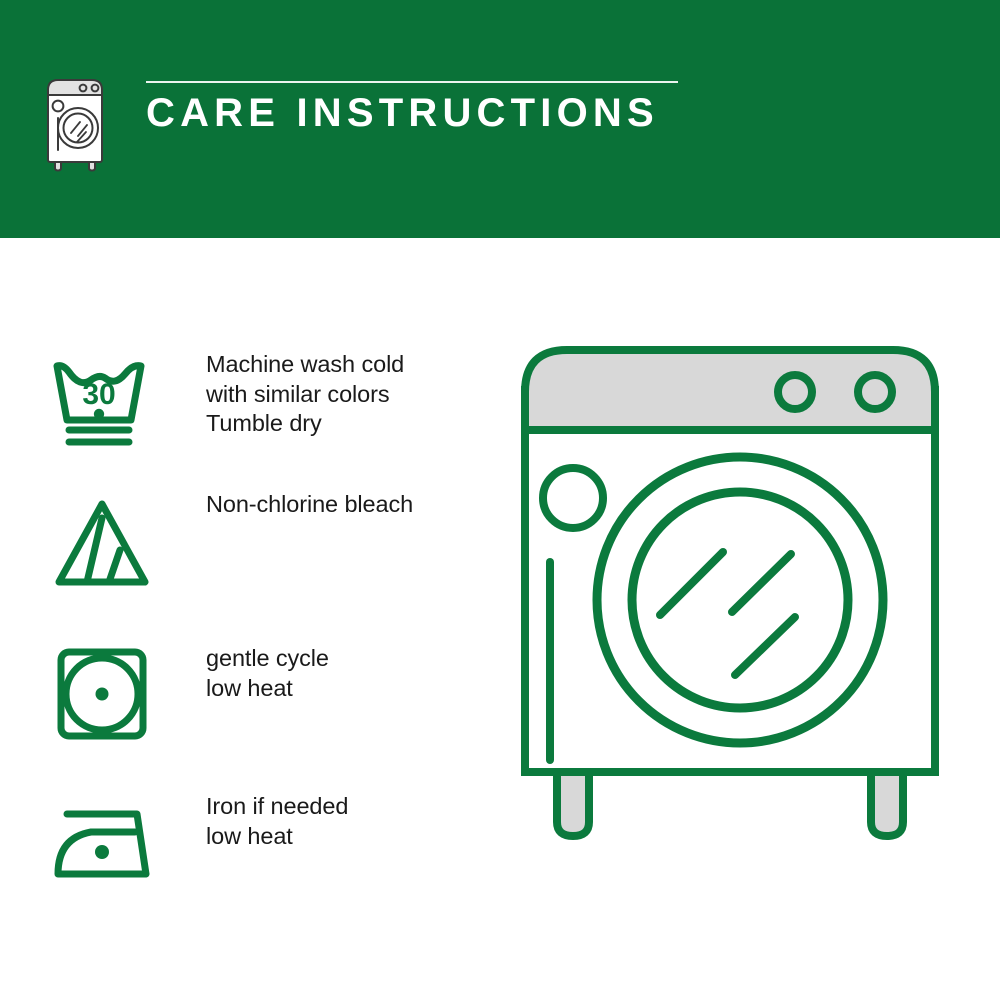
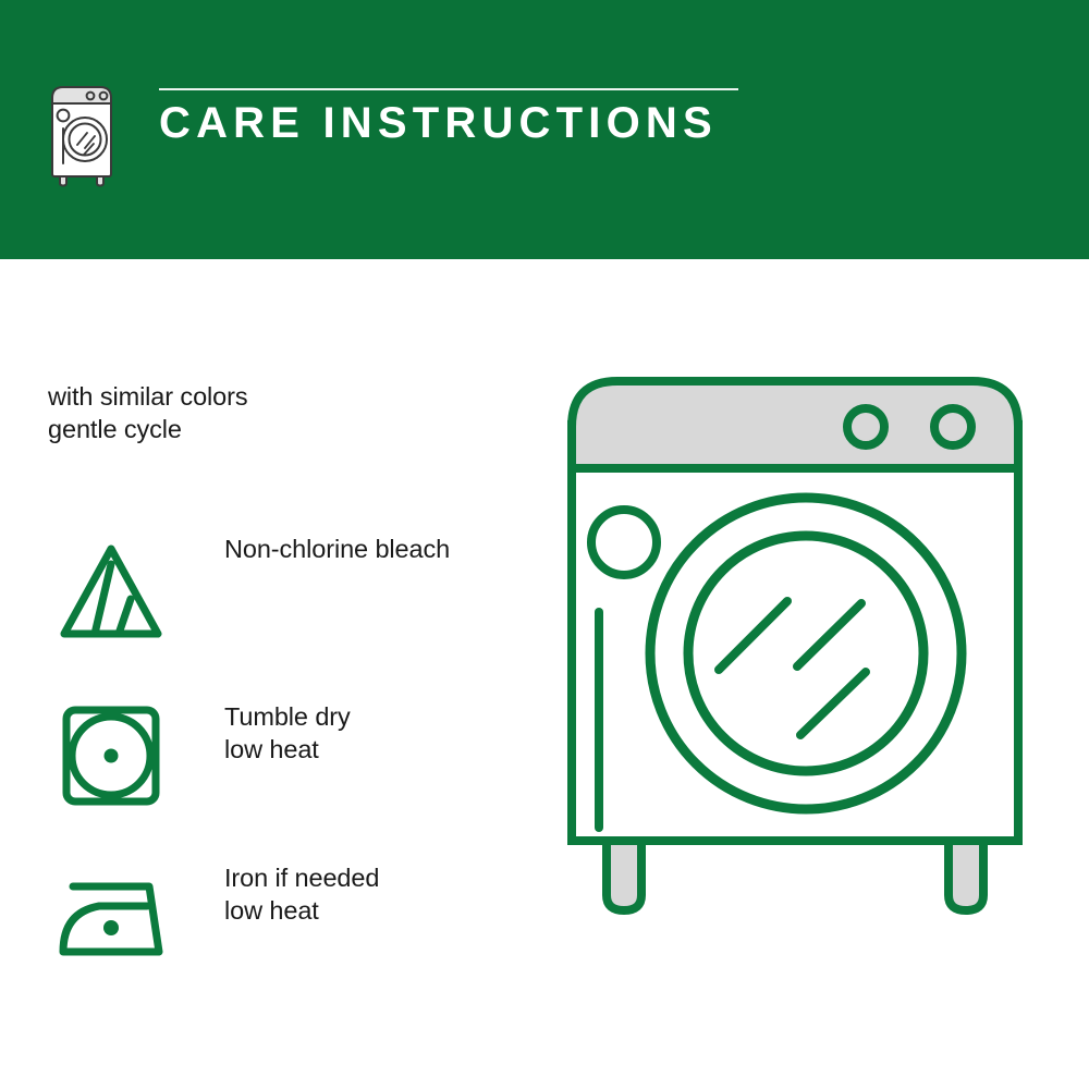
  CARE INSTRUCTIONS
- 30
- Machine wash cold
  with similar colors
- Tumble dry
+ gentle cycle
  Non-chlorine bleach
- gentle cycle
+ Tumble dry
  low heat
  Iron if needed
  low heat
